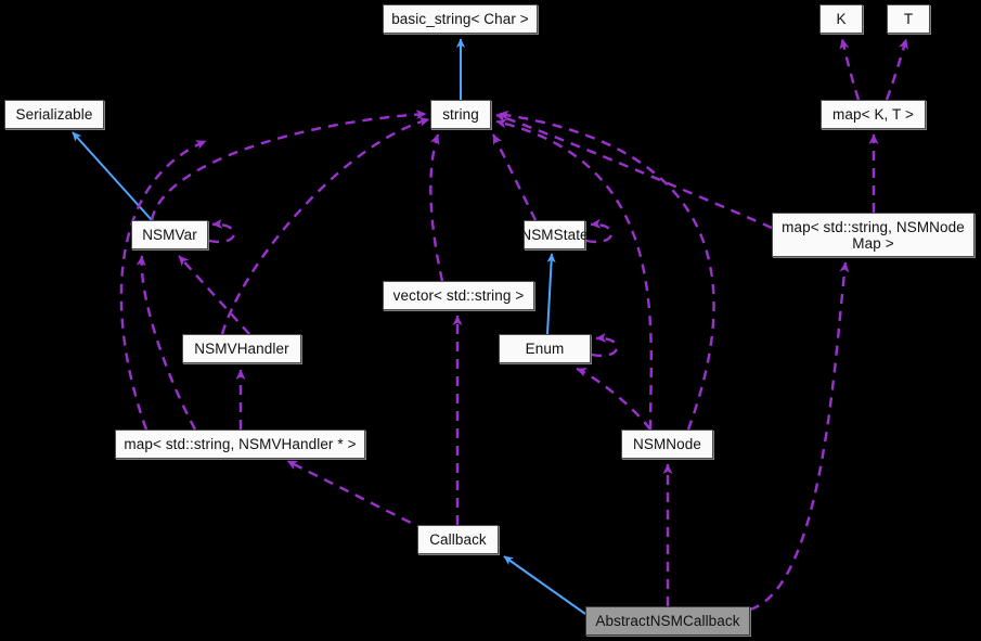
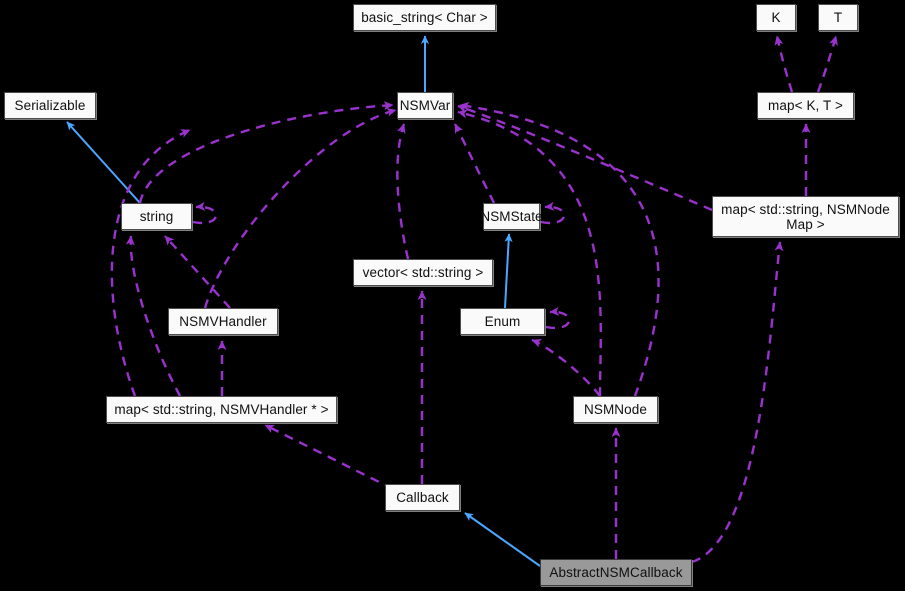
  basic_string< Char >
  K
  T
- string
+ NSMVar
  Serializable
  map< K, T >
- NSMVar
+ string
  NSMState
  map< std::string, NSMNode
  Map >
  vector< std::string >
  NSMVHandler
  Enum
  map< std::string, NSMVHandler * >
  NSMNode
  Callback
  AbstractNSMCallback
